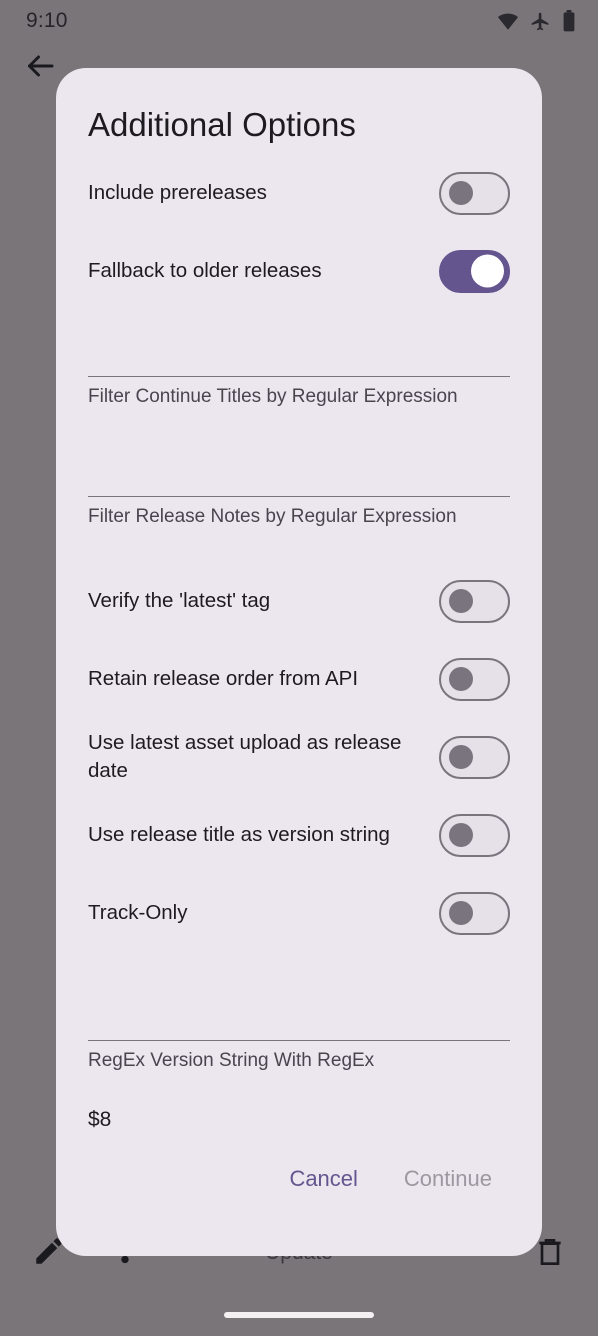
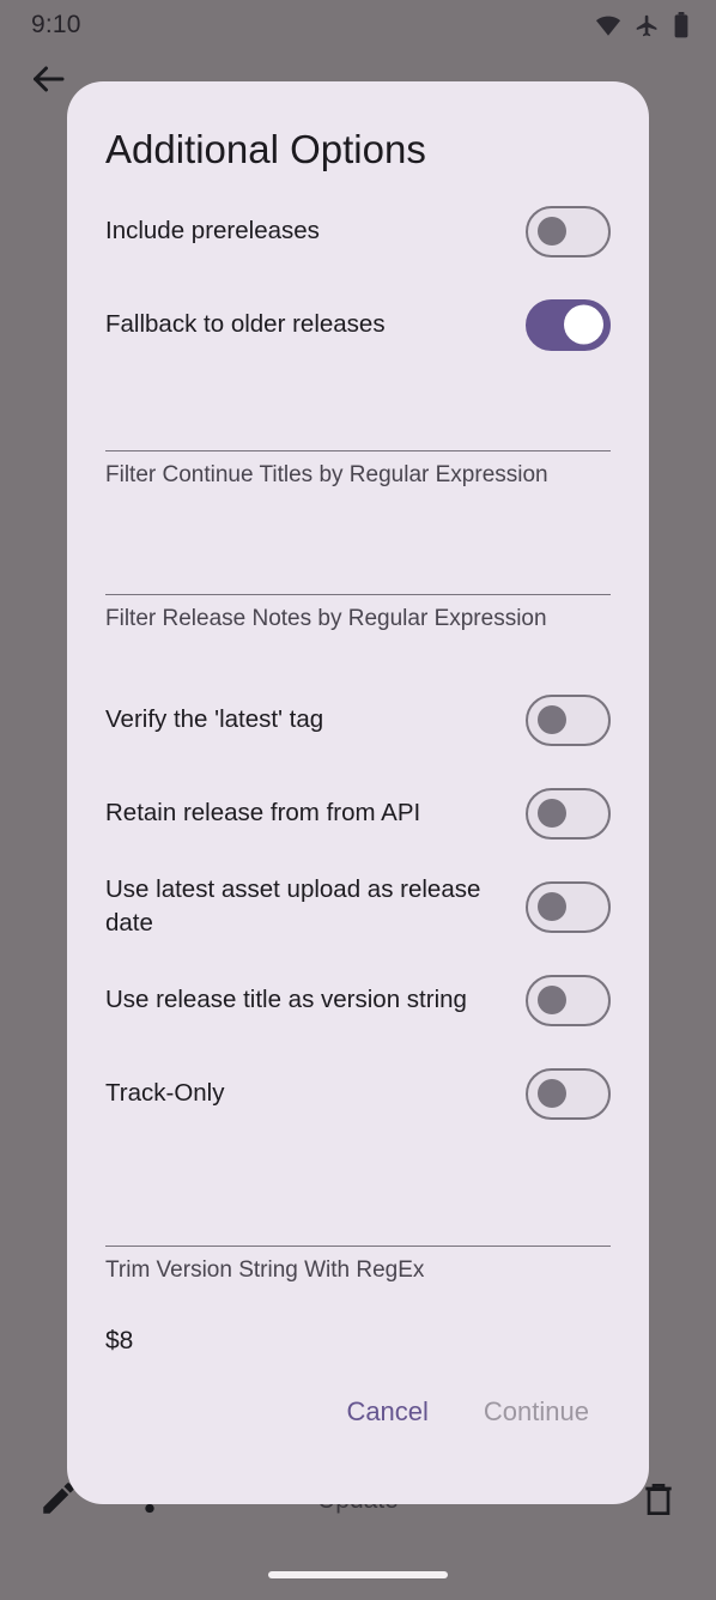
  9:10
  Additional Options
  Include prereleases
  Fallback to older releases
  Filter Continue Titles by Regular Expression
  Filter Release Notes by Regular Expression
  Verify the 'latest' tag
- Retain release order from API
+ Retain release from from API
  Use latest asset upload as release date
  Use release title as version string
  Track-Only
- RegEx Version String With RegEx
+ Trim Version String With RegEx
  $8
  Cancel
  Continue
